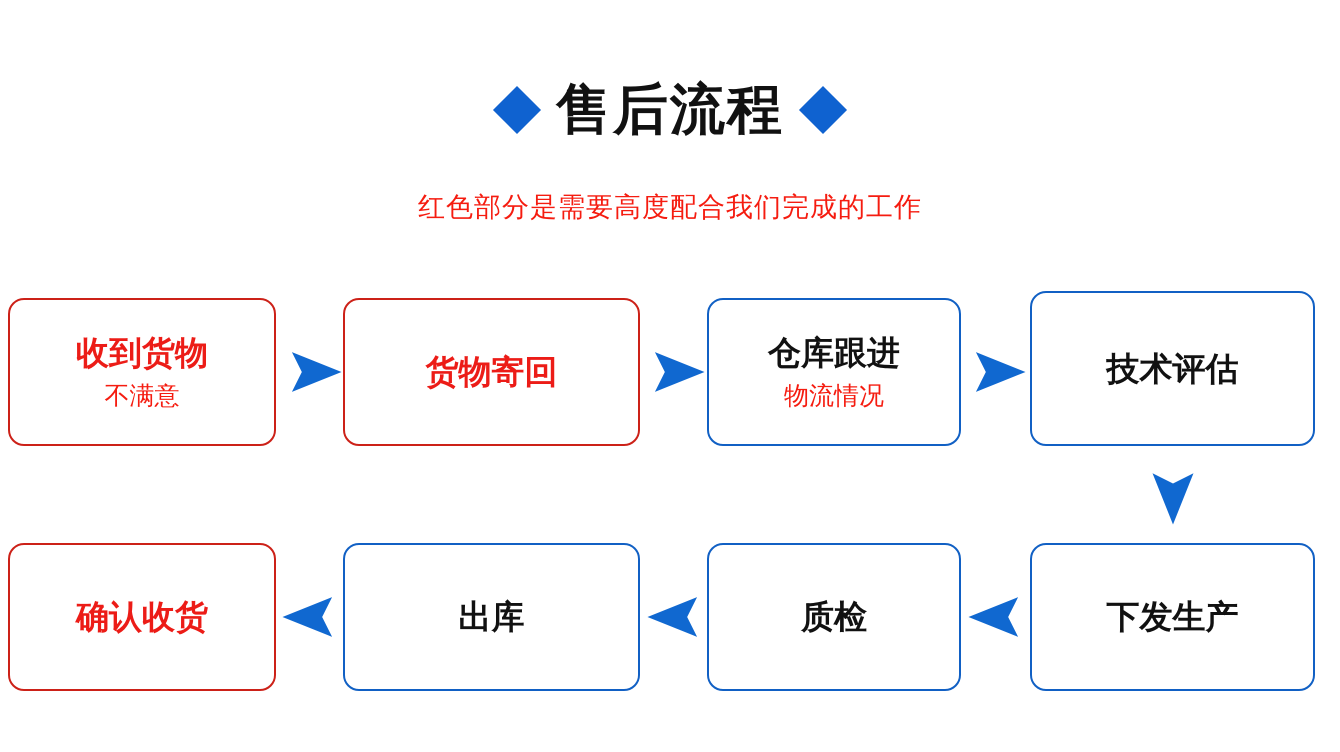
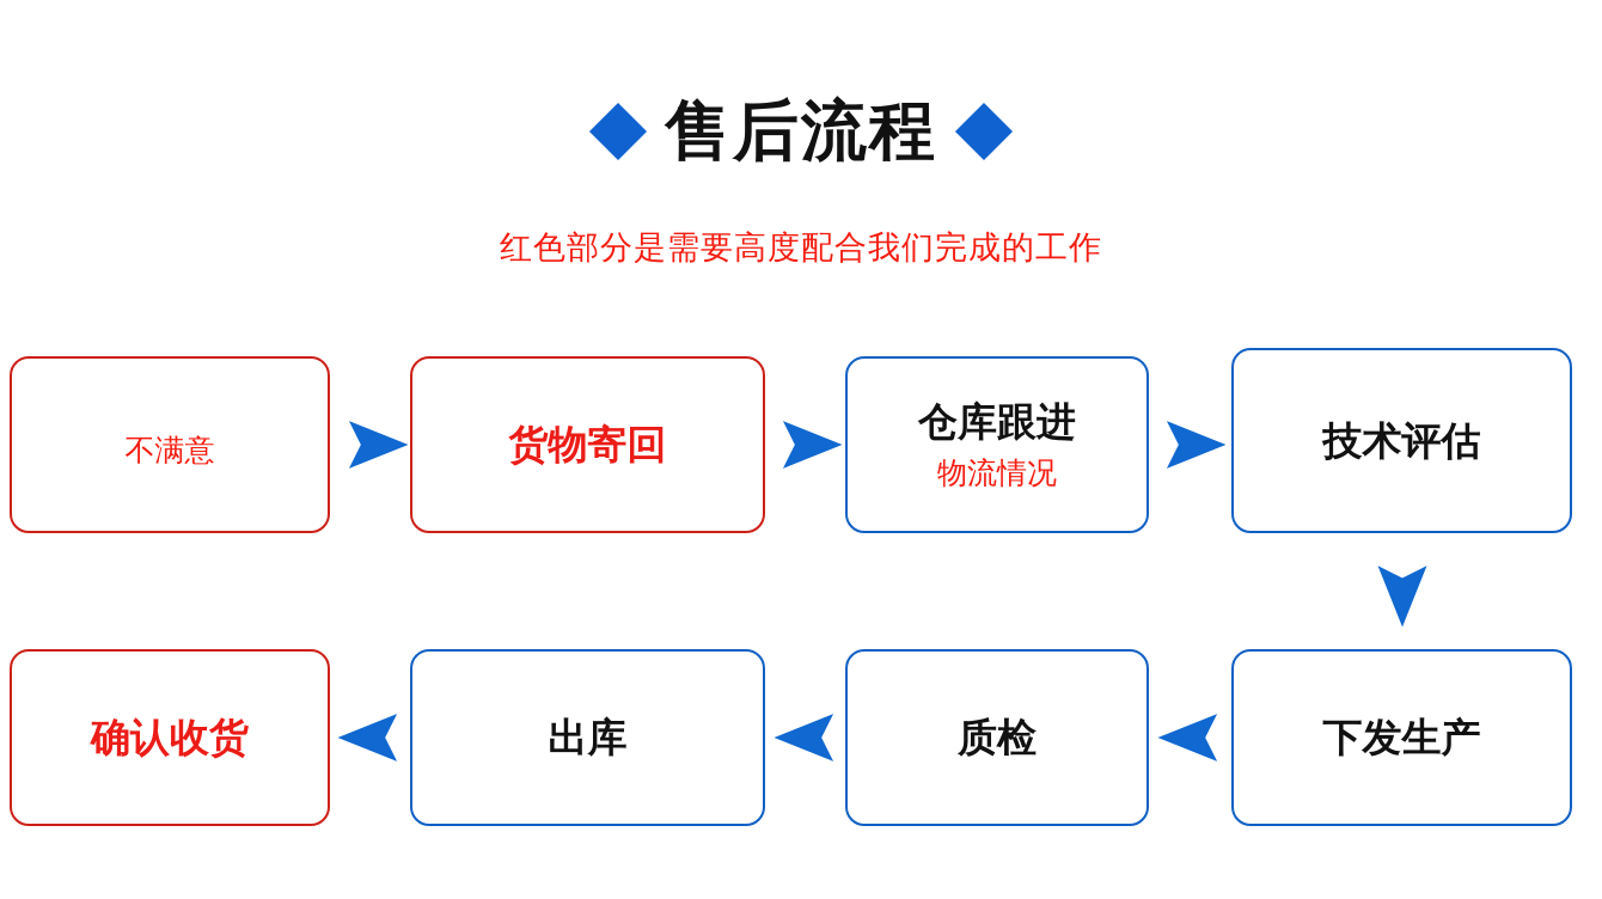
  售后流程
  红色部分是需要高度配合我们完成的工作
- 收到货物
  不满意
  货物寄回
  仓库跟进
  物流情况
  技术评估
  确认收货
  出库
  质检
  下发生产
